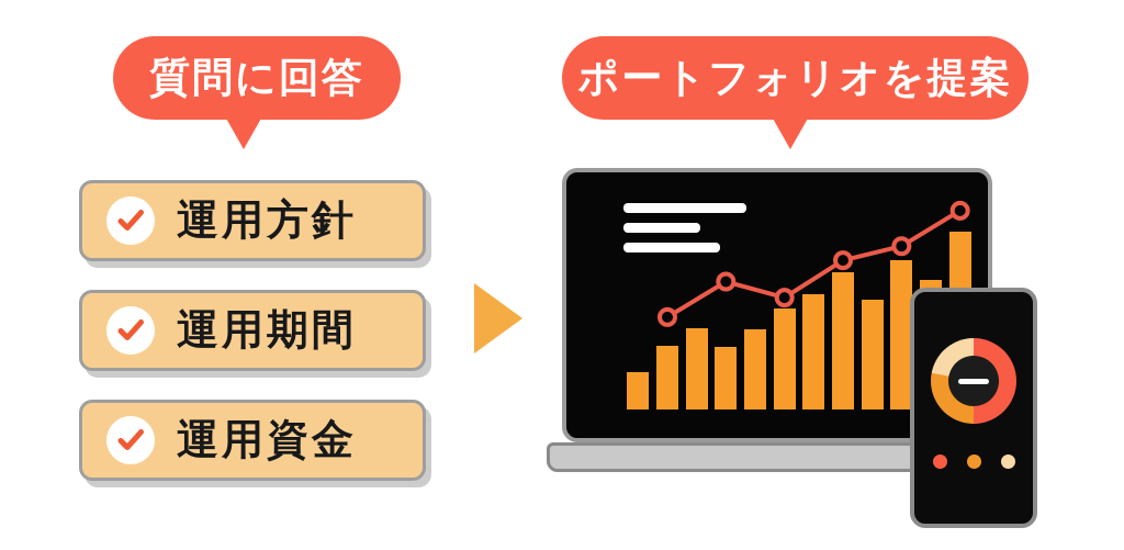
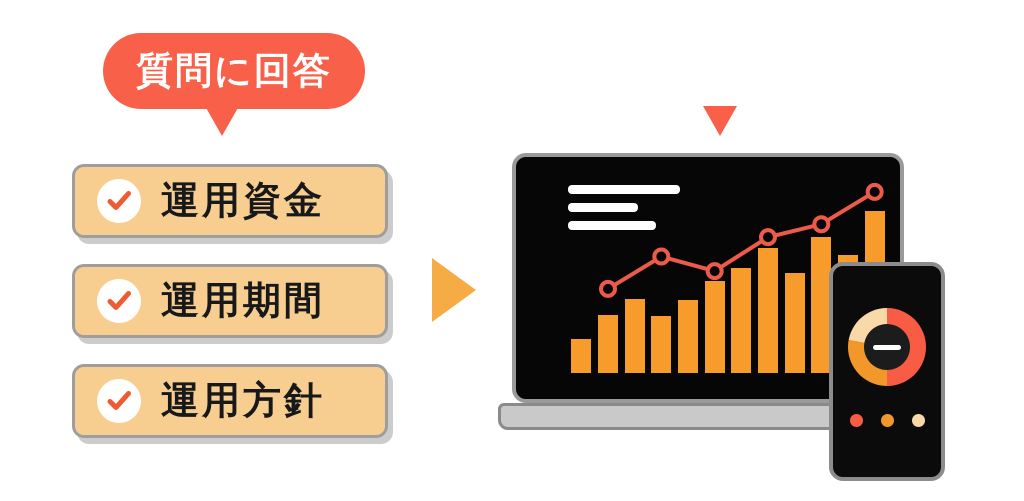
  質問に回答
- ポートフォリオを提案
- 運用方針
+ 運用資金
  運用期間
- 運用資金
+ 運用方針
